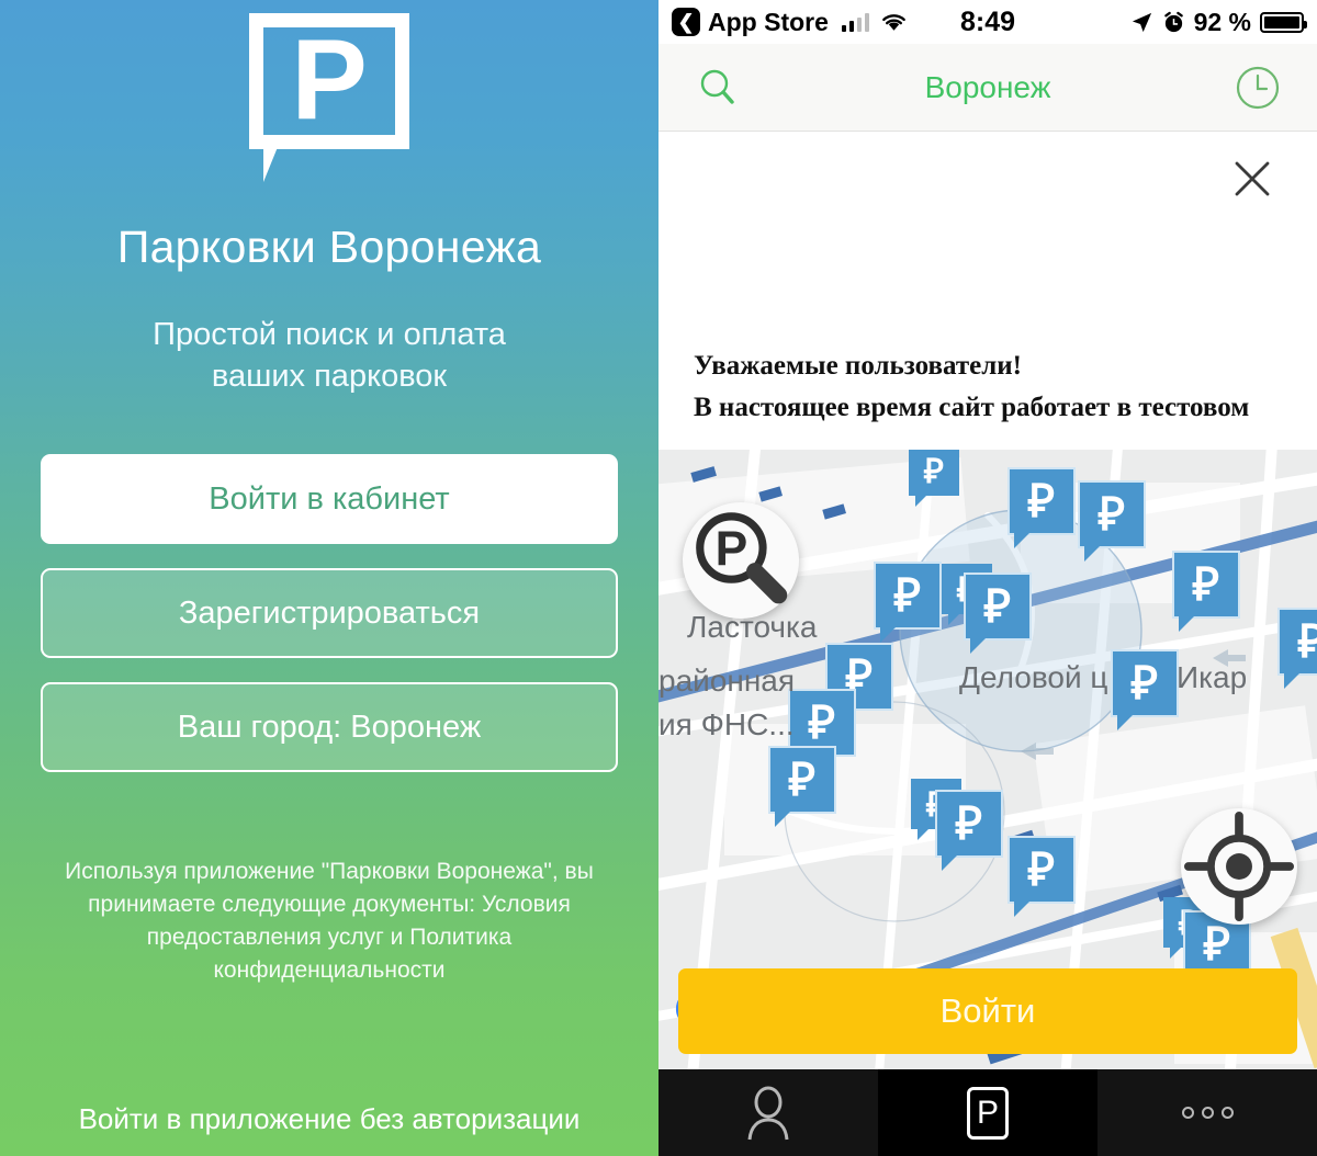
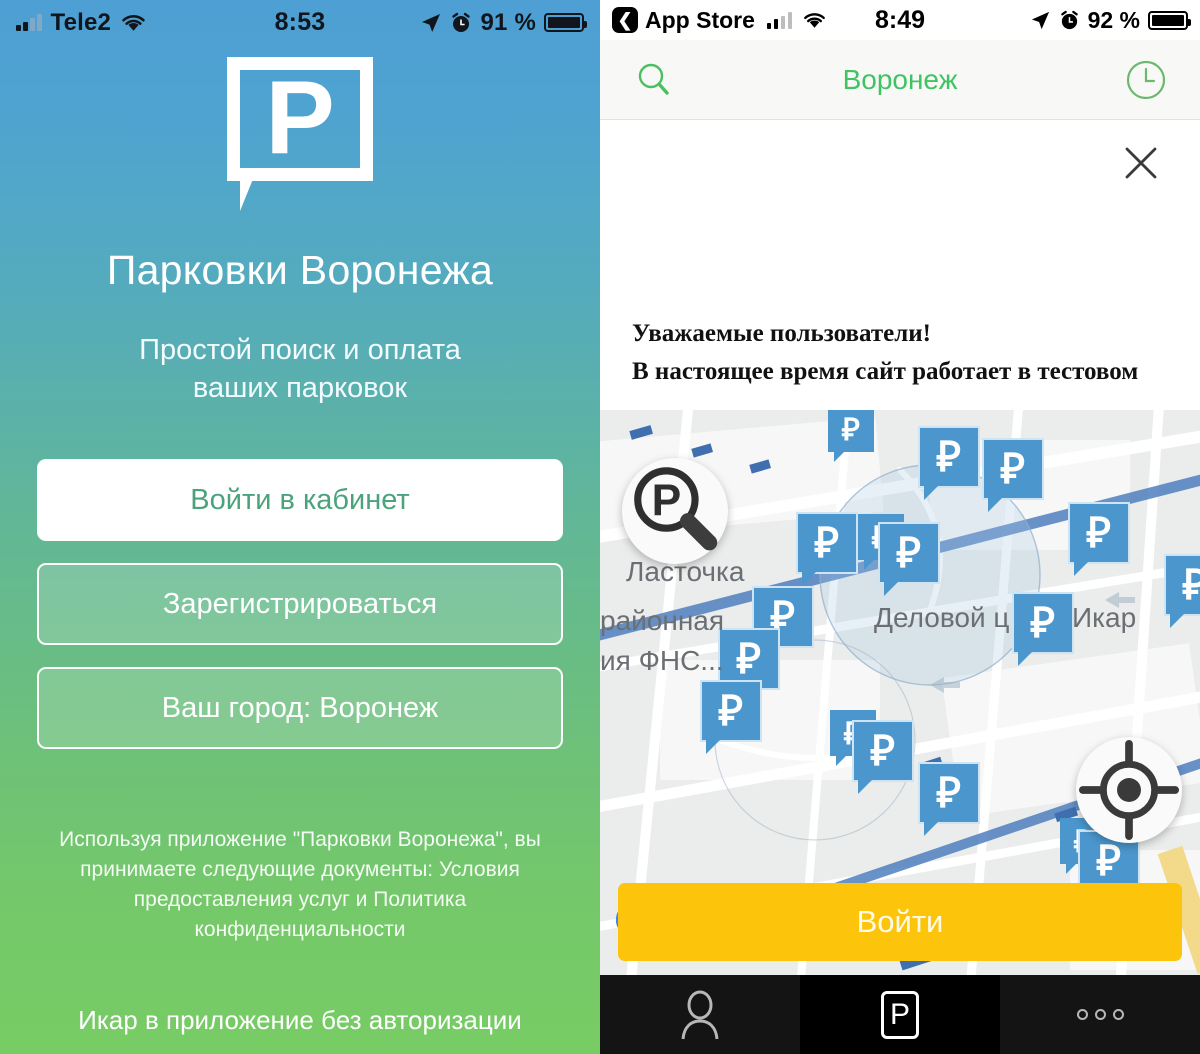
+ Tele2
+ 8:53
+ 91 %
  P
  Парковки Воронежа
  Простой поиск и оплата
  ваших парковок
  Войти в кабинет
  Зарегистрироваться
  Ваш город: Воронеж
  Используя приложение "Парковки Воронежа", вы принимаете следующие документы: Условия предоставления услуг и Политика конфиденциальности
- Войти в приложение без авторизации
+ Икар в приложение без авторизации
  ❮
  App Store
  8:49
  92 %
  Воронеж
  Уважаемые пользователи!
  В настоящее время сайт работает в тестовом
  ₽
  ₽
  ₽
  ₽
  ₽
  ₽
  ₽
  ₽
  ₽
  ₽
  ₽
  ₽
  ₽
  ₽
  Ласточка
  районная
  ия ФНС...
  Деловой ц
  Икар
  P
  Войти
  P
